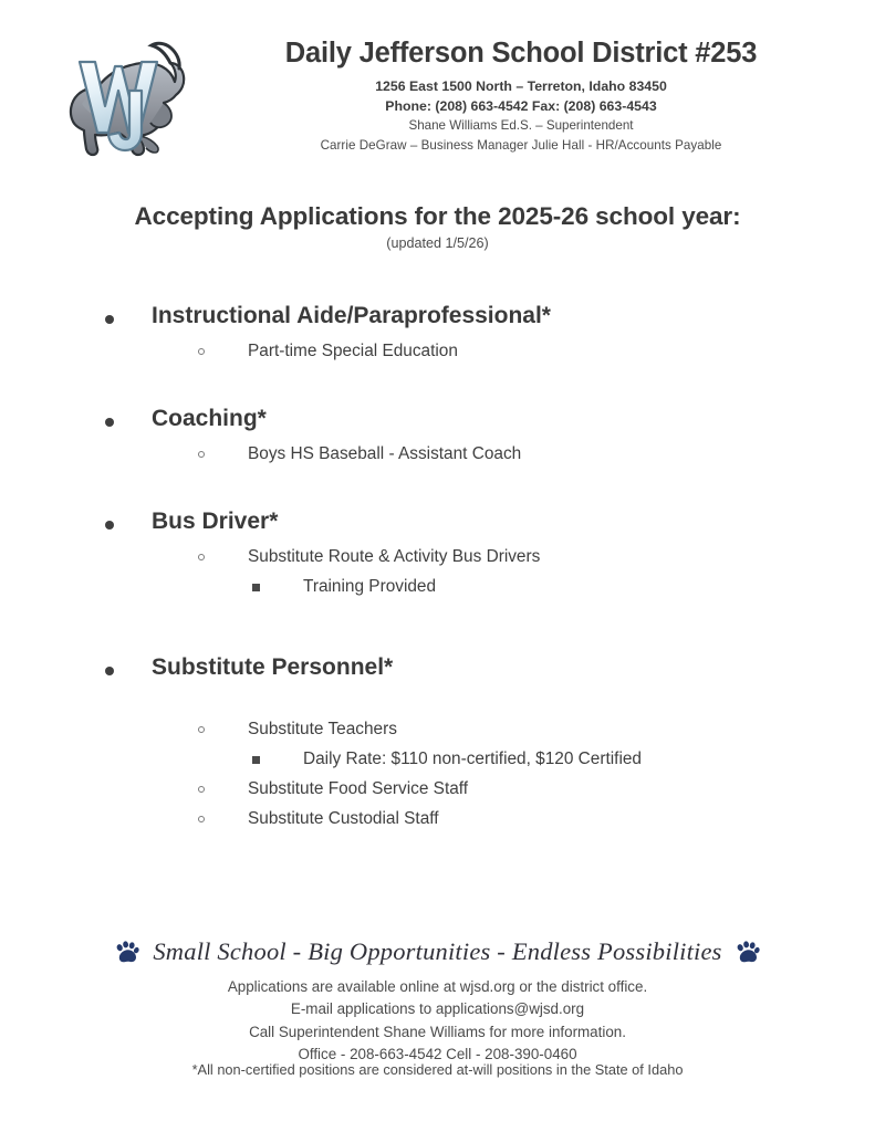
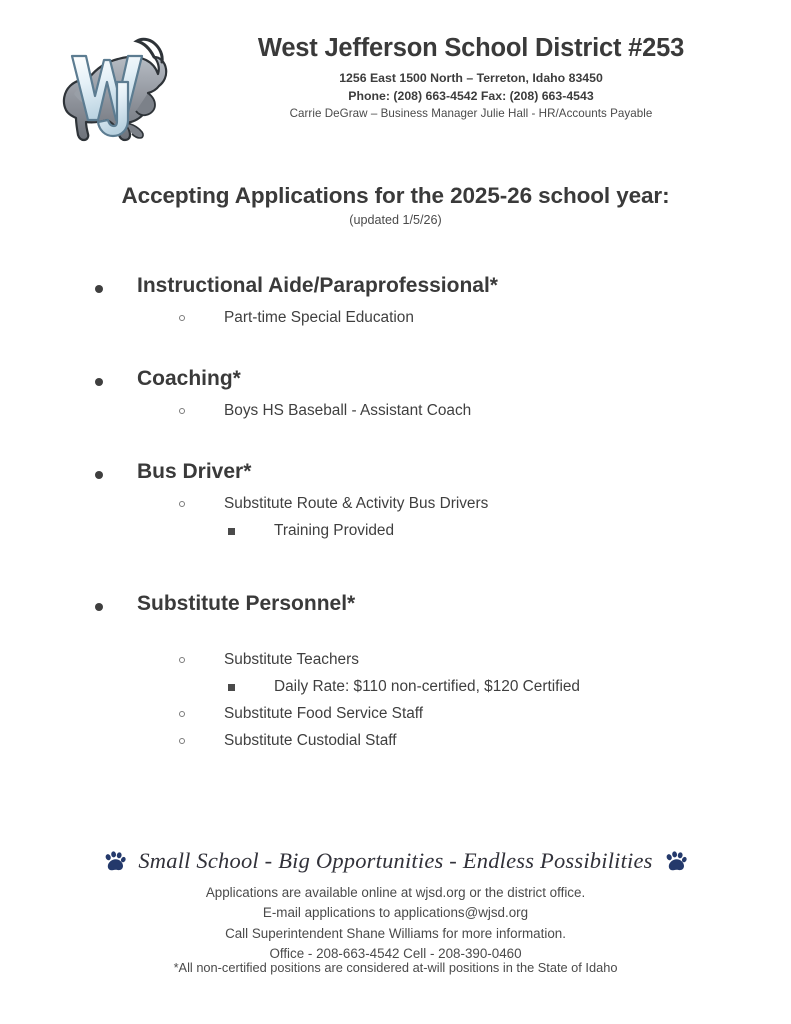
- Daily Jefferson School District #253
+ West Jefferson School District #253
  1256 East 1500 North – Terreton, Idaho 83450
  Phone: (208) 663-4542 Fax: (208) 663-4543
- Shane Williams Ed.S. – Superintendent
  Carrie DeGraw – Business Manager Julie Hall - HR/Accounts Payable
  Accepting Applications for the 2025-26 school year:
  (updated 1/5/26)
  Instructional Aide/Paraprofessional*
  Part-time Special Education
  Coaching*
  Boys HS Baseball - Assistant Coach
  Bus Driver*
  Substitute Route & Activity Bus Drivers
  Training Provided
  Substitute Personnel*
  Substitute Teachers
  Daily Rate: $110 non-certified, $120 Certified
  Substitute Food Service Staff
  Substitute Custodial Staff
  Small School - Big Opportunities - Endless Possibilities
  Applications are available online at wjsd.org or the district office.
  E-mail applications to applications@wjsd.org
  Call Superintendent Shane Williams for more information.
  Office - 208-663-4542 Cell - 208-390-0460
  *All non-certified positions are considered at-will positions in the State of Idaho
